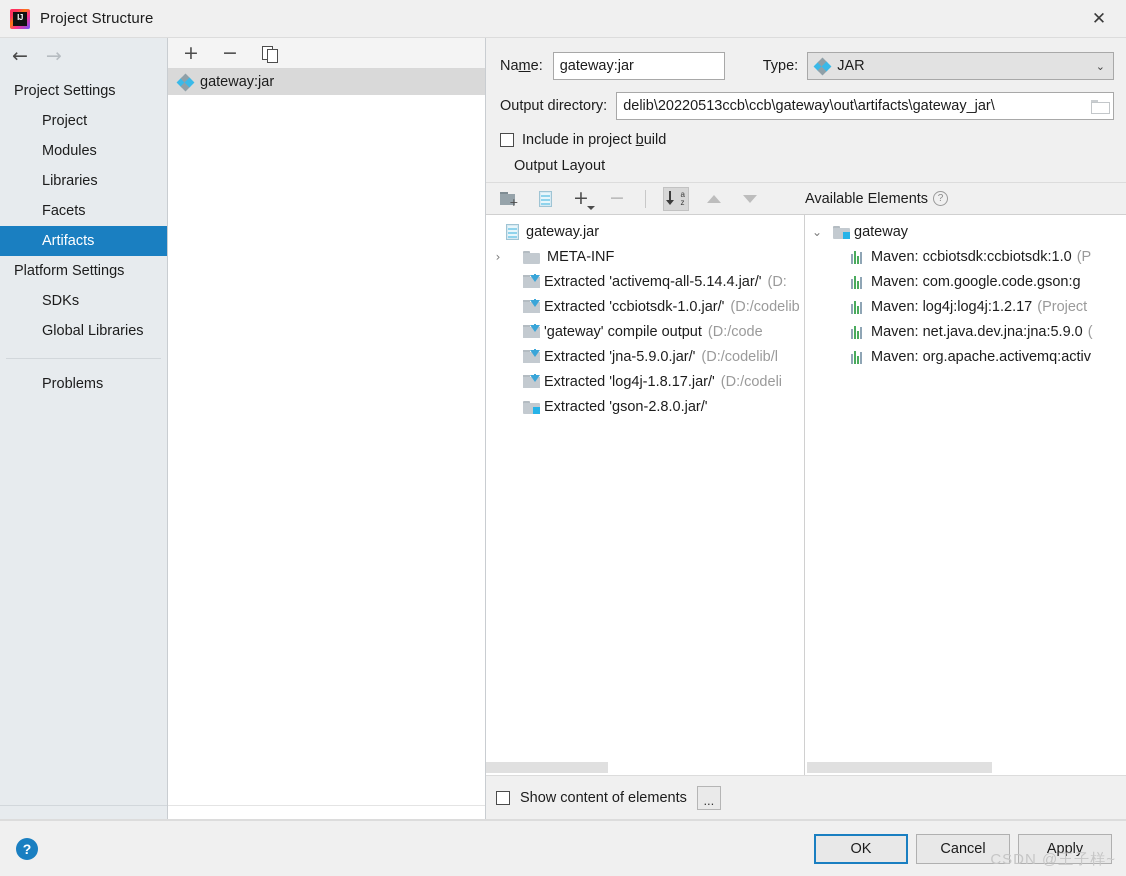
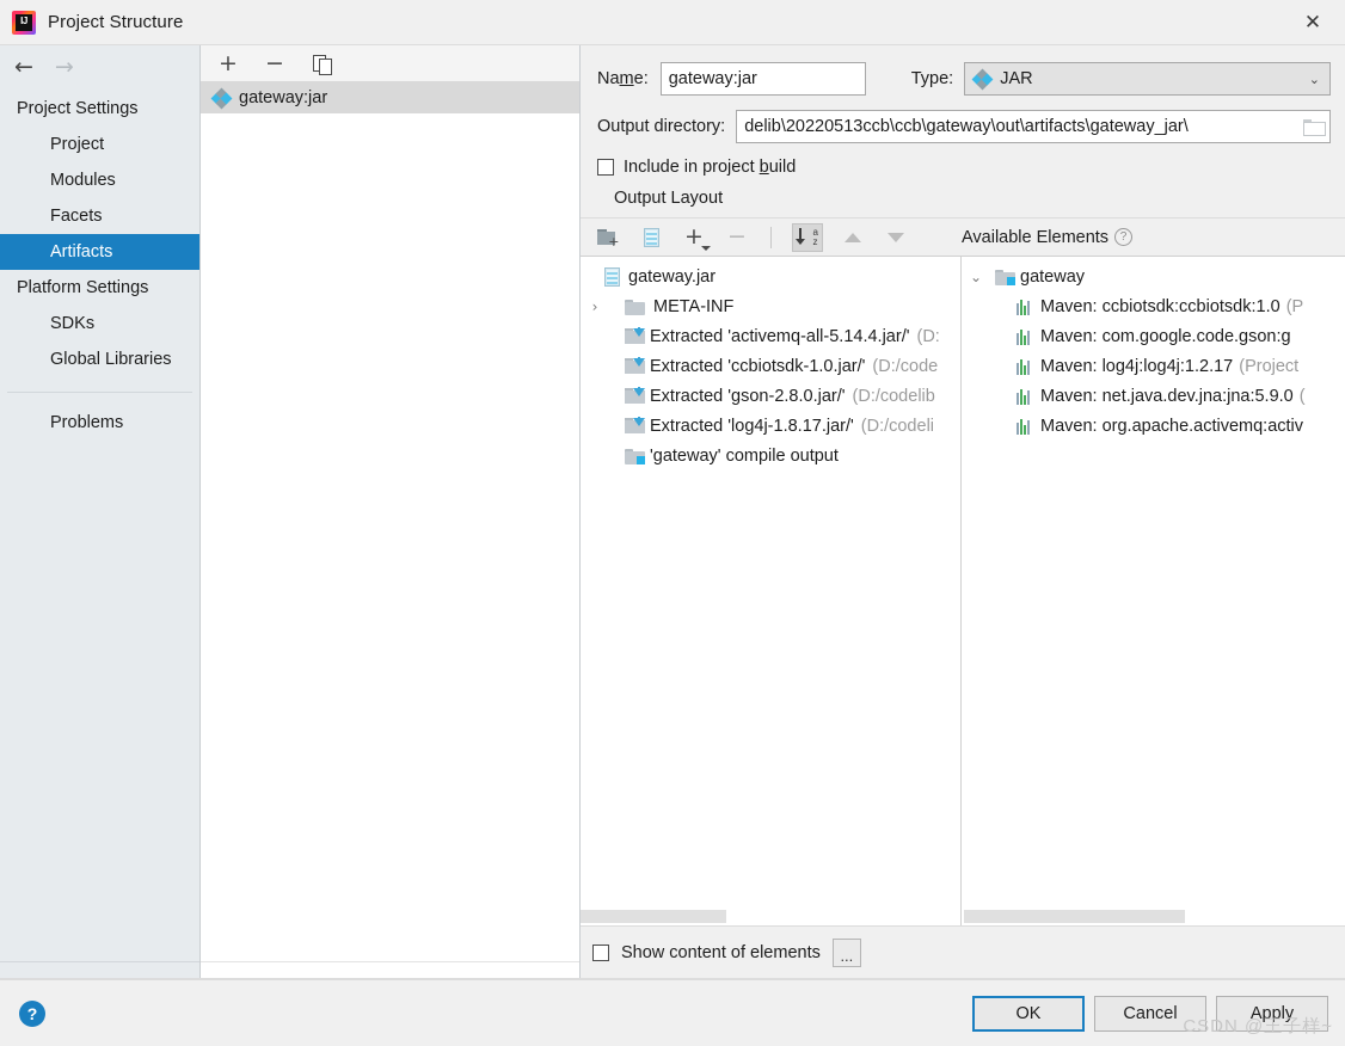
  IJ
  Project Structure
  ✕
  ←
  →
  Project Settings
  Project
  Modules
- Libraries
  Facets
  Artifacts
  Platform Settings
  SDKs
  Global Libraries
  Problems
  +
  −
  gateway:jar
  Name:
  gateway:jar
  Type:
  JAR
  ⌄
  Output directory:
  \delib\20220513ccb\ccb\gateway\out\artifacts\gateway_jar
  Include in project build
  Output Layout
  +
  +
  −
  a
  z
  Available Elements
  ?
  gateway.jar
  ›
  META-INF
  Extracted 'activemq-all-5.14.4.jar/'
  (D:
  Extracted 'ccbiotsdk-1.0.jar/'
- (D:/codelib
+ (D:/code
- 'gateway' compile output
+ Extracted 'gson-2.8.0.jar/'
- (D:/code
+ (D:/codelib
- Extracted 'jna-5.9.0.jar/'
- (D:/codelib/l
  Extracted 'log4j-1.8.17.jar/'
  (D:/codeli
- Extracted 'gson-2.8.0.jar/'
+ 'gateway' compile output
  ⌄
  gateway
  Maven: ccbiotsdk:ccbiotsdk:1.0
  (P
  Maven: com.google.code.gson:g
  Maven: log4j:log4j:1.2.17
  (Project
  Maven: net.java.dev.jna:jna:5.9.0
  (
  Maven: org.apache.activemq:activ
  Show content of elements
  ...
  ?
  OK
  Cancel
  Apply
  CSDN @王子样~
